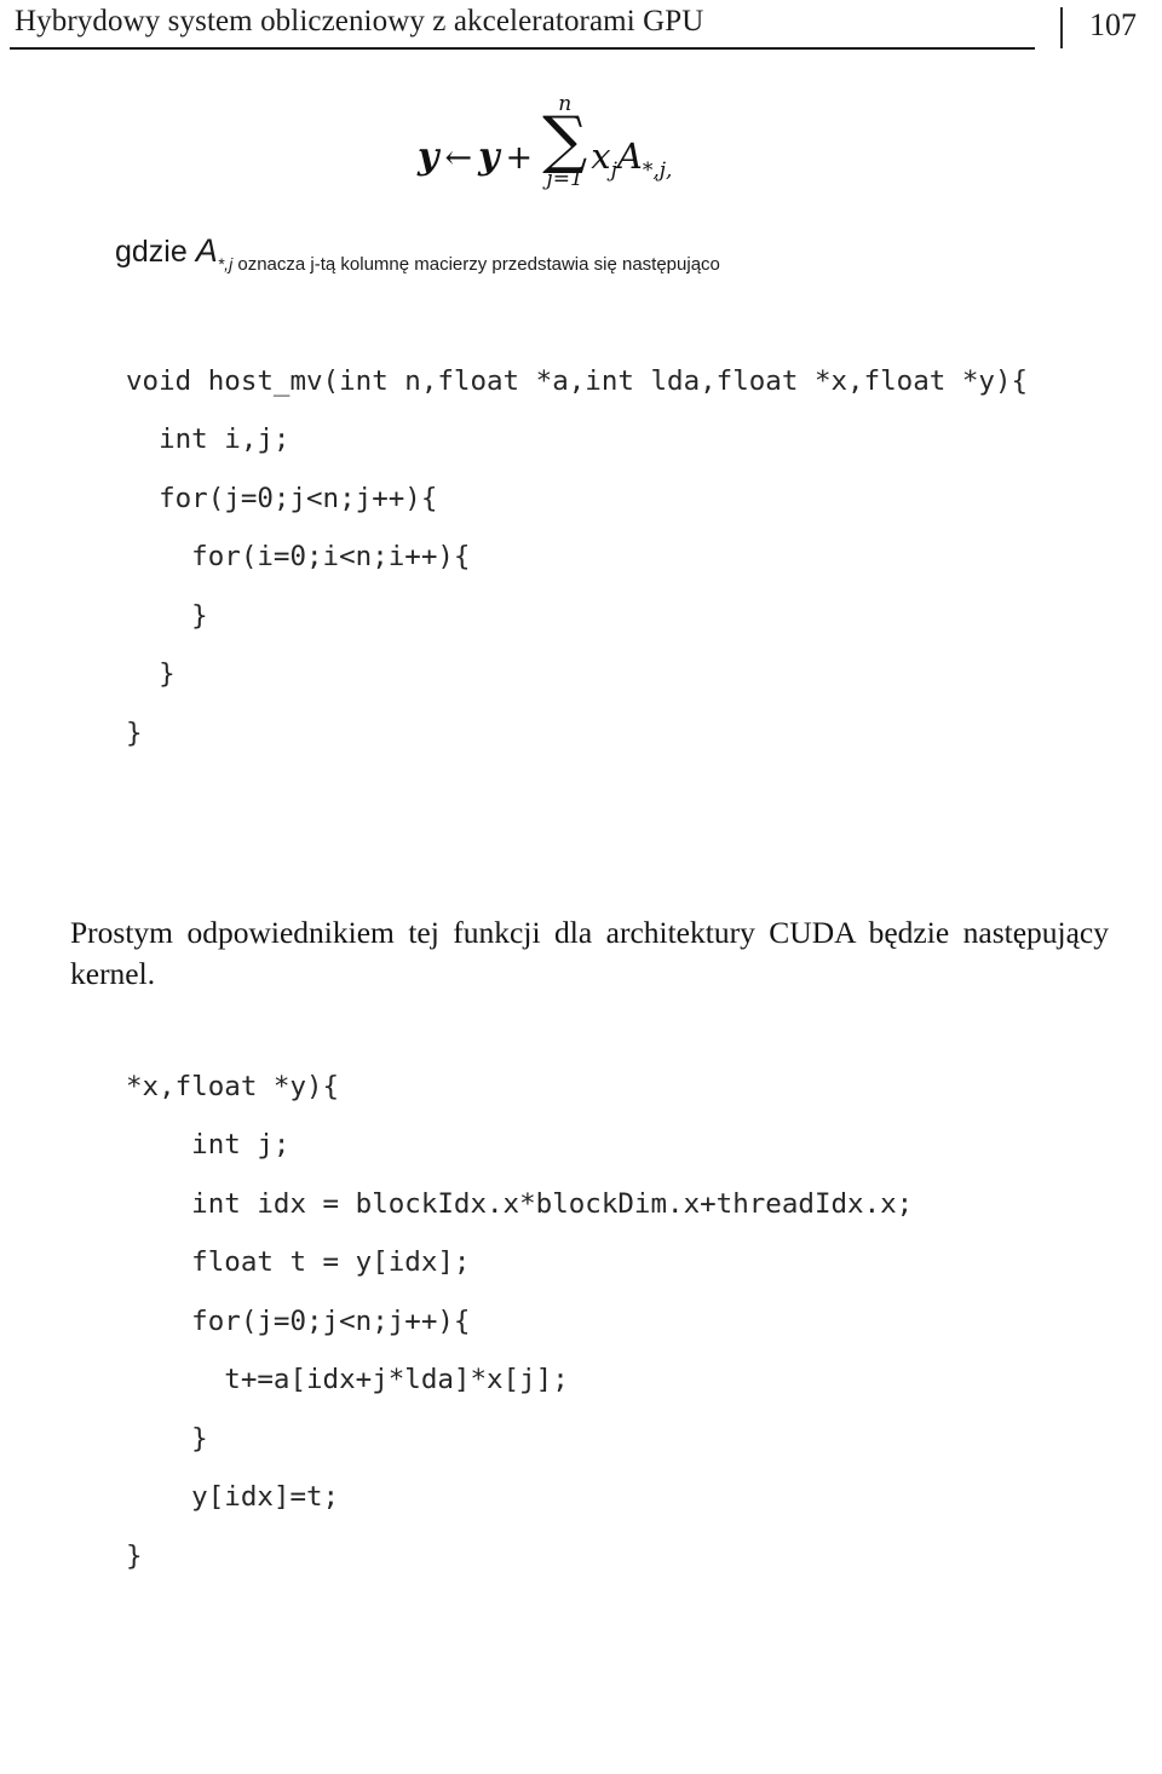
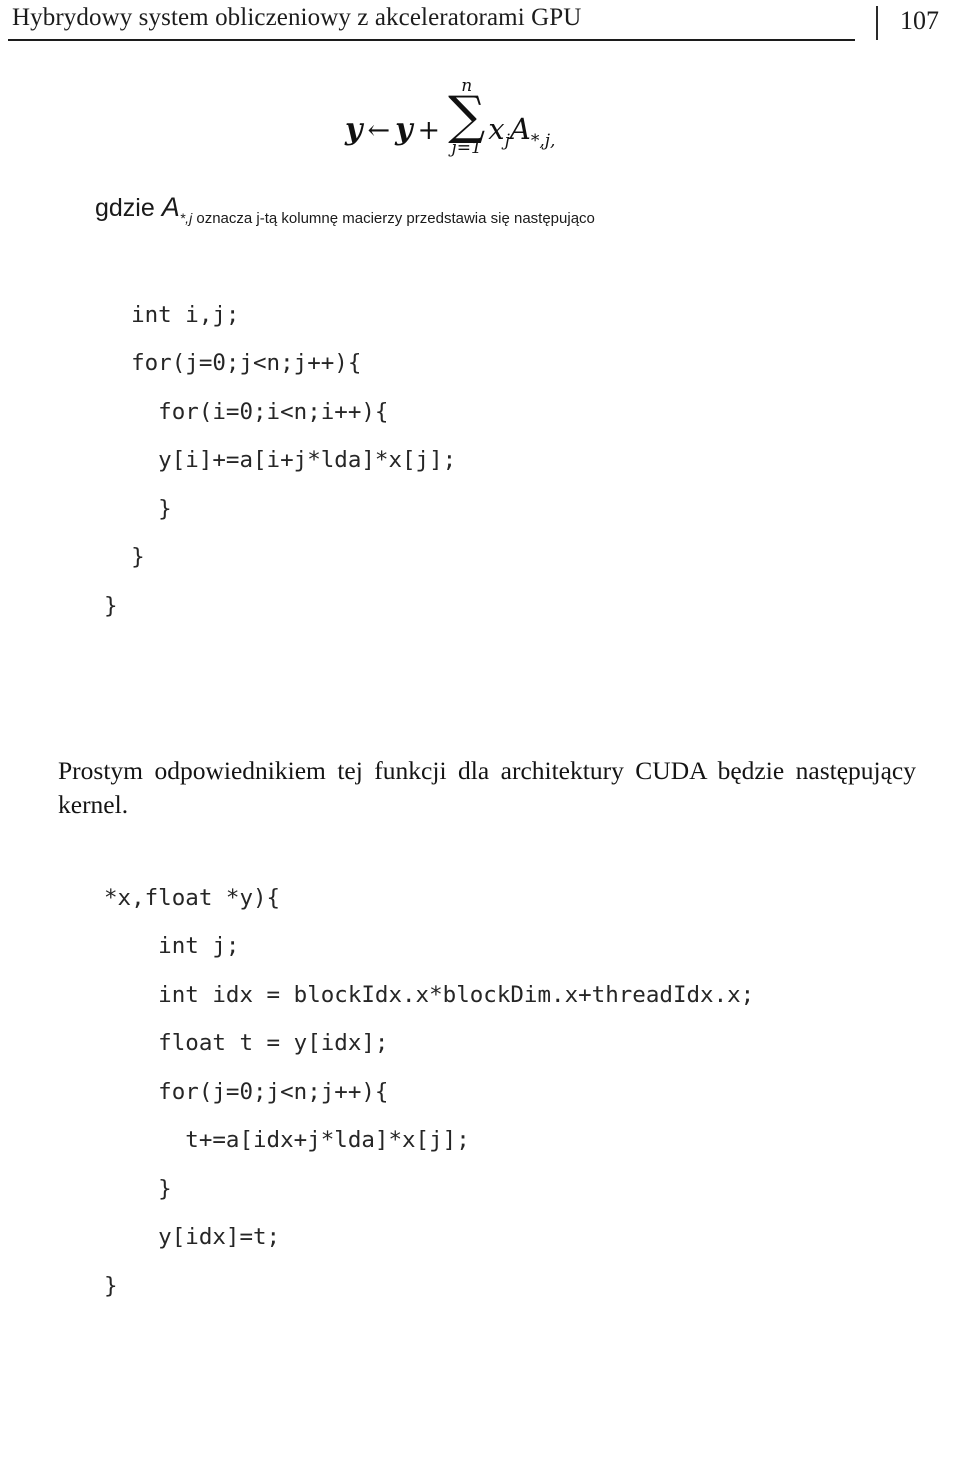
  Hybrydowy system obliczeniowy z akceleratorami GPU
  107
  y ← y +
  n
  ∑
  j=1
  xjA*,j,
  gdzie A*,j oznacza j-tą kolumnę macierzy przedstawia się następująco
- void host_mv(int n,float *a,int lda,float *x,float *y){
  int i,j;
  for(j=0;j<n;j++){
  for(i=0;i<n;i++){
+ y[i]+=a[i+j*lda]*x[j];
  }
  }
  }
  Prostym odpowiednikiem tej funkcji dla architektury CUDA będzie następujący kernel.
  *x,float *y){
  int j;
  int idx = blockIdx.x*blockDim.x+threadIdx.x;
  float t = y[idx];
  for(j=0;j<n;j++){
  t+=a[idx+j*lda]*x[j];
  }
  y[idx]=t;
  }
